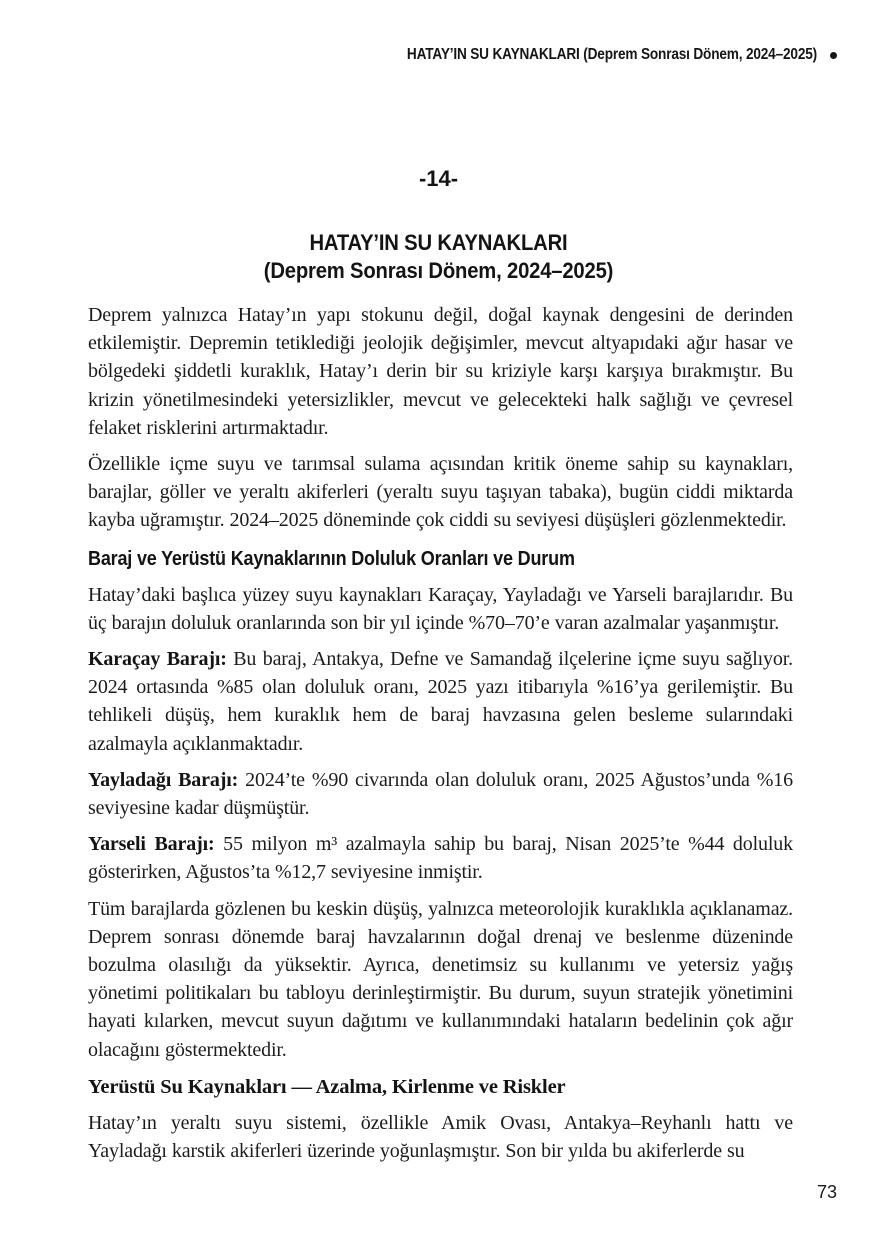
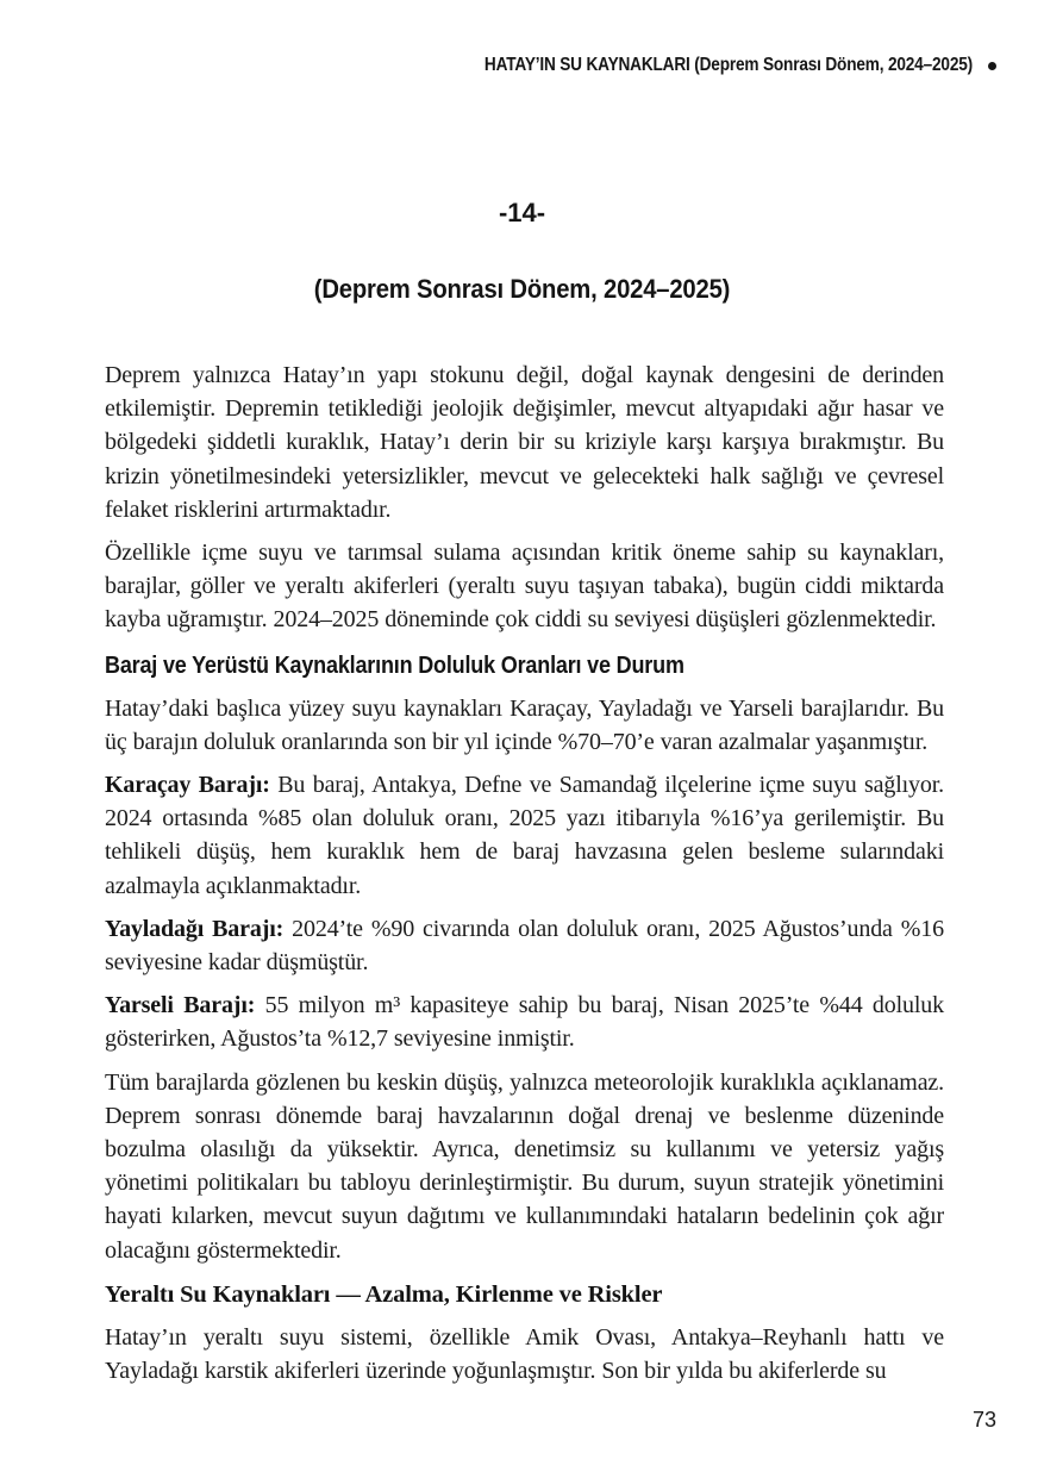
  HATAY’IN SU KAYNAKLARI (Deprem Sonrası Dönem, 2024–2025)
  -14-
- HATAY’IN SU KAYNAKLARI
  (Deprem Sonrası Dönem, 2024–2025)
  Deprem yalnızca Hatay’ın yapı stokunu değil, doğal kaynak dengesini de derinden etkilemiştir. Depremin tetiklediği jeolojik değişimler, mevcut altyapıdaki ağır hasar ve bölgedeki şiddetli kuraklık, Hatay’ı derin bir su kriziyle karşı karşıya bırakmıştır. Bu krizin yönetilmesindeki yetersizlikler, mevcut ve gelecekteki halk sağlığı ve çevresel felaket risklerini artırmaktadır.
  Özellikle içme suyu ve tarımsal sulama açısından kritik öneme sahip su kaynakları, barajlar, göller ve yeraltı akiferleri (yeraltı suyu taşıyan tabaka), bugün ciddi miktarda kayba uğramıştır. 2024–2025 döneminde çok ciddi su seviyesi düşüşleri gözlenmektedir.
  Baraj ve Yerüstü Kaynaklarının Doluluk Oranları ve Durum
  Hatay’daki başlıca yüzey suyu kaynakları Karaçay, Yayladağı ve Yarseli barajlarıdır. Bu üç barajın doluluk oranlarında son bir yıl içinde %70–70’e varan azalmalar yaşanmıştır.
  Karaçay Barajı: Bu baraj, Antakya, Defne ve Samandağ ilçelerine içme suyu sağlıyor. 2024 ortasında %85 olan doluluk oranı, 2025 yazı itibarıyla %16’ya gerilemiştir. Bu tehlikeli düşüş, hem kuraklık hem de baraj havzasına gelen besleme sularındaki azalmayla açıklanmaktadır.
  Yayladağı Barajı: 2024’te %90 civarında olan doluluk oranı, 2025 Ağustos’unda %16 seviyesine kadar düşmüştür.
- Yarseli Barajı: 55 milyon m³ azalmayla sahip bu baraj, Nisan 2025’te %44 doluluk gösterirken, Ağustos’ta %12,7 seviyesine inmiştir.
+ Yarseli Barajı: 55 milyon m³ kapasiteye sahip bu baraj, Nisan 2025’te %44 doluluk gösterirken, Ağustos’ta %12,7 seviyesine inmiştir.
  Tüm barajlarda gözlenen bu keskin düşüş, yalnızca meteorolojik kuraklıkla açıklanamaz. Deprem sonrası dönemde baraj havzalarının doğal drenaj ve beslenme düzeninde bozulma olasılığı da yüksektir. Ayrıca, denetimsiz su kullanımı ve yetersiz yağış yönetimi politikaları bu tabloyu derinleştirmiştir. Bu durum, suyun stratejik yönetimini hayati kılarken, mevcut suyun dağıtımı ve kullanımındaki hataların bedelinin çok ağır olacağını göstermektedir.
- Yerüstü Su Kaynakları — Azalma, Kirlenme ve Riskler
+ Yeraltı Su Kaynakları — Azalma, Kirlenme ve Riskler
  Hatay’ın yeraltı suyu sistemi, özellikle Amik Ovası, Antakya–Reyhanlı hattı ve Yayladağı karstik akiferleri üzerinde yoğunlaşmıştır. Son bir yılda bu akiferlerde su
  73
